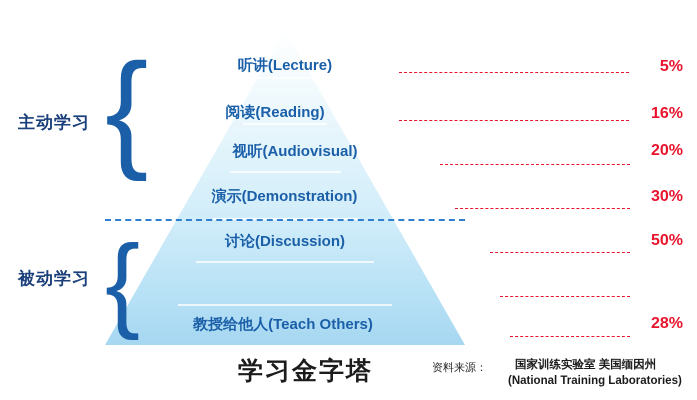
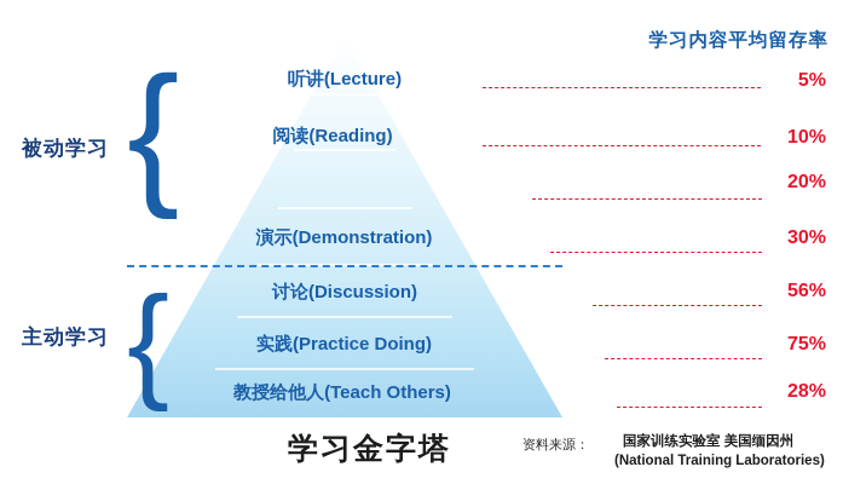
+ 学习内容平均留存率
- 主动学习
+ 被动学习
  {
- 被动学习
+ 主动学习
  {
  听讲(Lecture)
  5%
  阅读(Reading)
- 16%
+ 10%
- 视听(Audiovisual)
  20%
  演示(Demonstration)
  30%
  讨论(Discussion)
- 50%
+ 56%
+ 实践(Practice Doing)
+ 75%
  教授给他人(Teach Others)
  28%
  学习金字塔
  资料来源：
  国家训练实验室 美国缅因州
  (National Training Laboratories)
